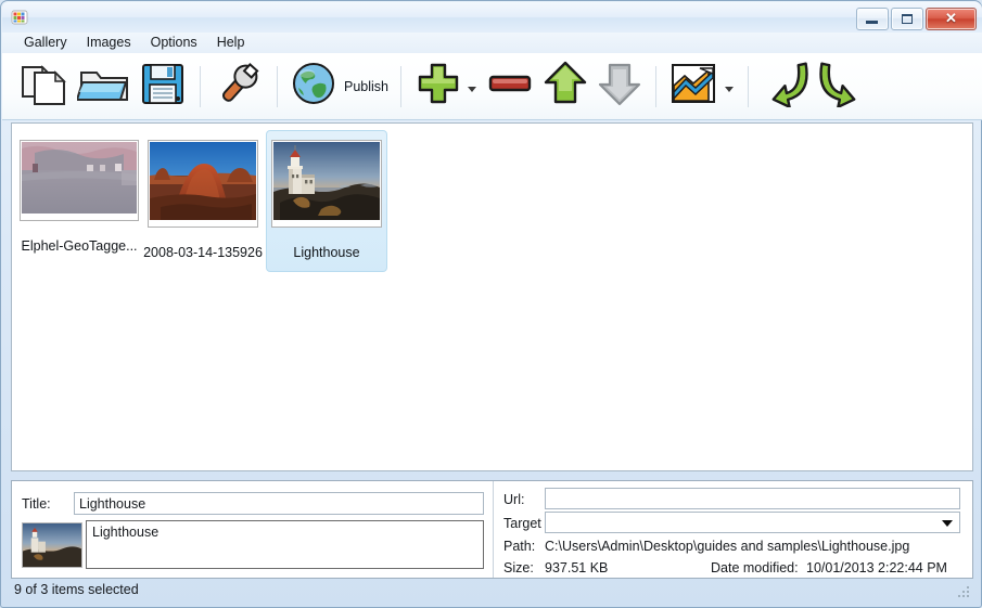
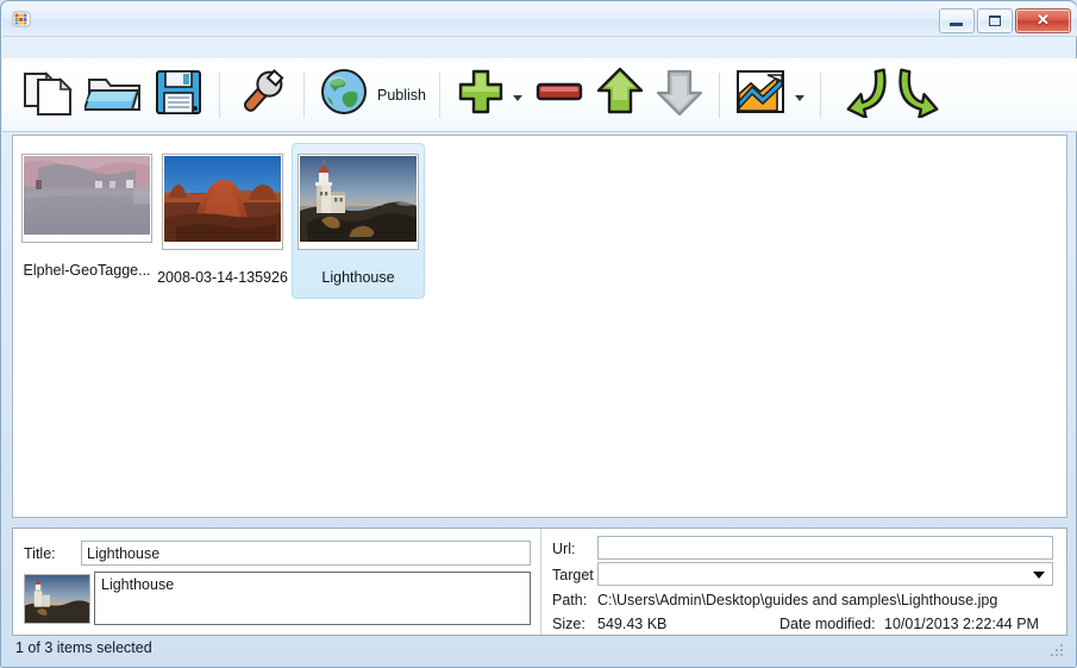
  ✕
- Gallery
- Images
- Options
- Help
  Publish
  Elphel-GeoTagge...
  2008-03-14-135926
  Lighthouse
  Title:
  Lighthouse
  Lighthouse
  Url:
  Target
  Path:
  C:\Users\Admin\Desktop\guides and samples\Lighthouse.jpg
  Size:
- 937.51 KB
+ 549.43 KB
  Date modified:
  10/01/2013 2:22:44 PM
- 9 of 3 items selected
+ 1 of 3 items selected
